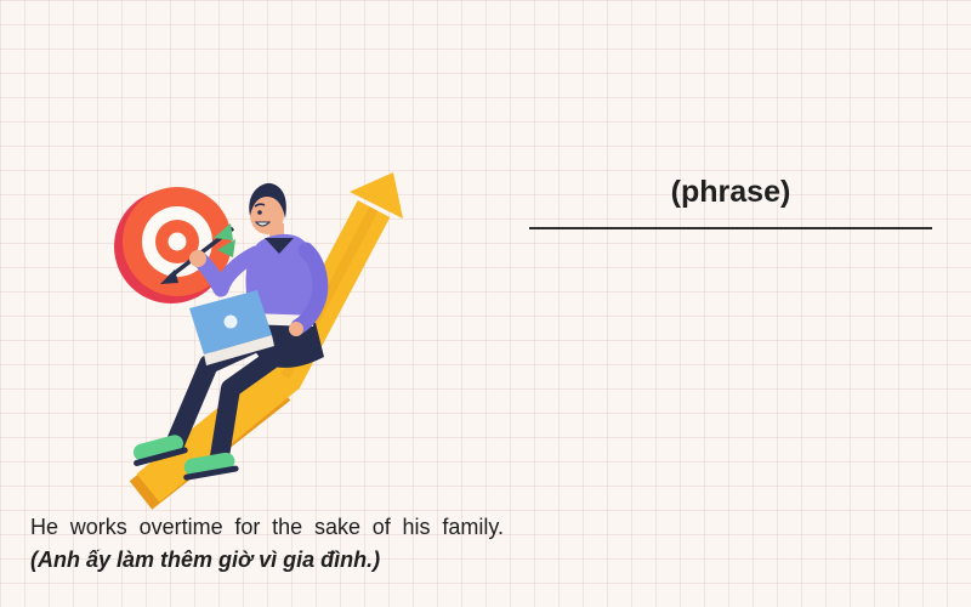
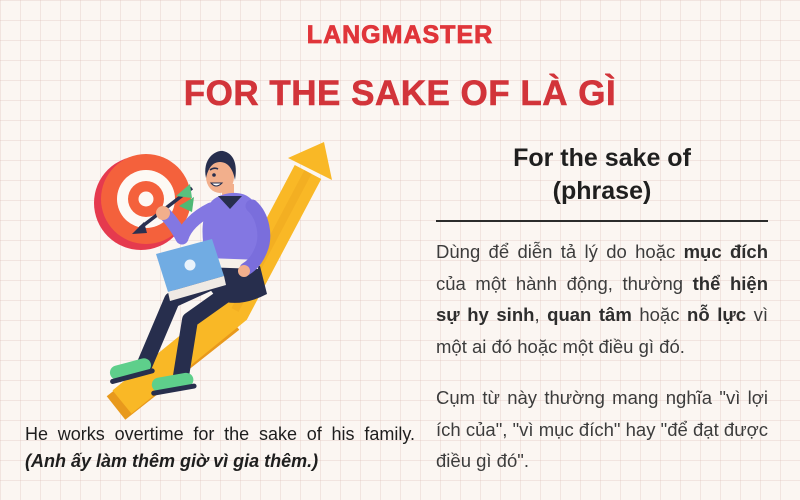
+ LANGMASTER
+ FOR THE SAKE OF LÀ GÌ
- He works overtime for the sake of his family. (Anh ấy làm thêm giờ vì gia đình.)
+ He works overtime for the sake of his family. (Anh ấy làm thêm giờ vì gia thêm.)
+ For the sake of
  (phrase)
+ Dùng để diễn tả lý do hoặc mục đích của một hành động, thường thể hiện sự hy sinh, quan tâm hoặc nỗ lực vì một ai đó hoặc một điều gì đó.
+ Cụm từ này thường mang nghĩa "vì lợi ích của", "vì mục đích" hay "để đạt được điều gì đó".
